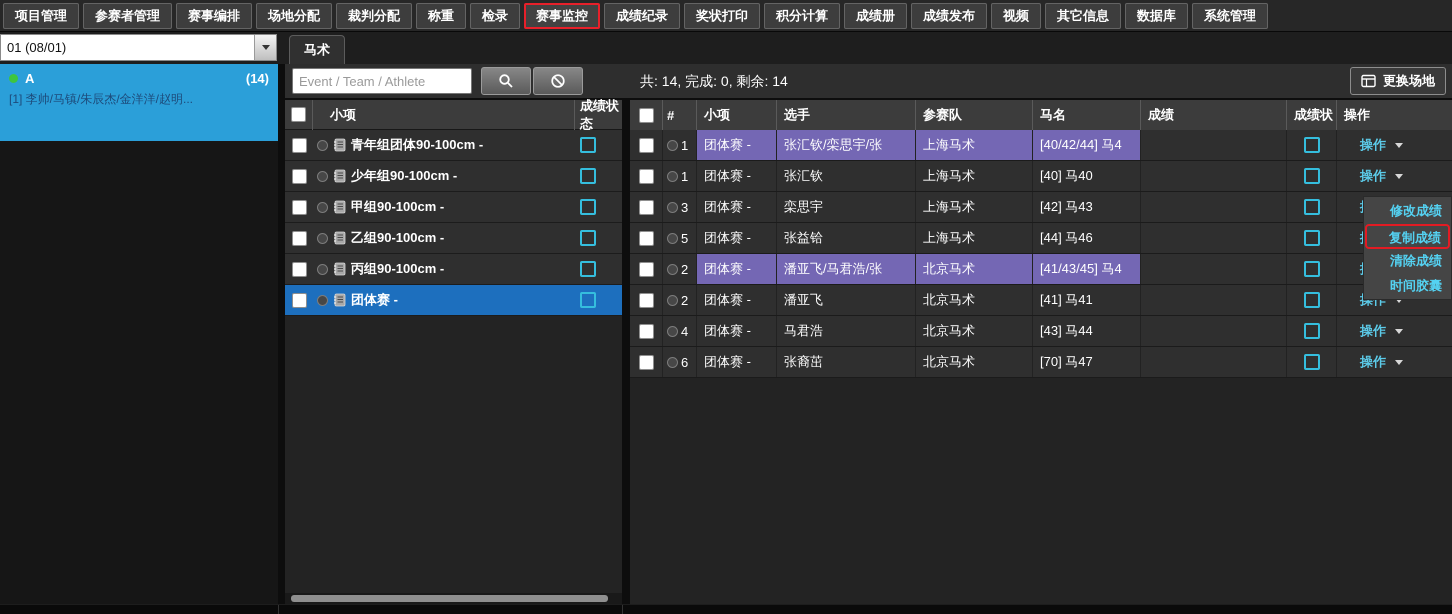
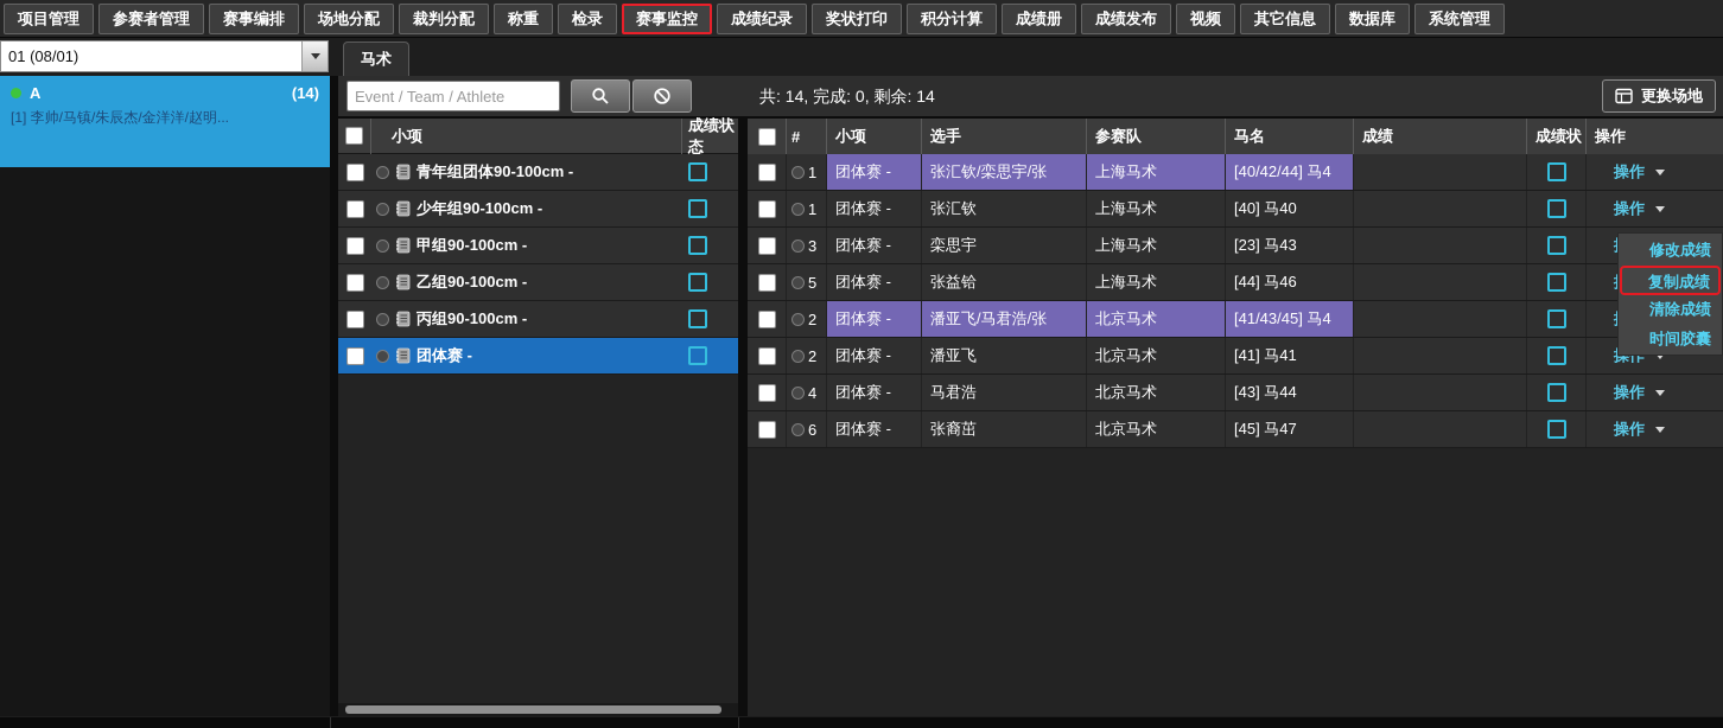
  项目管理
  参赛者管理
  赛事编排
  场地分配
  裁判分配
  称重
  检录
  赛事监控
  成绩纪录
  奖状打印
  积分计算
  成绩册
  成绩发布
  视频
  其它信息
  数据库
  系统管理
  01 (08/01)
  马术
  A
  (14)
  [1] 李帅/马镇/朱辰杰/金洋洋/赵明...
  Event / Team / Athlete
  共: 14, 完成: 0, 剩余: 14
  更换场地
  小项
  成绩状态
  青年组团体90-100cm -
  少年组90-100cm -
  甲组90-100cm -
  乙组90-100cm -
  丙组90-100cm -
  团体赛 -
  #
  小项
  选手
  参赛队
  马名
  成绩
  成绩状
  操作
  1
  团体赛 -
  张汇钦/栾思宇/张
  上海马术
  [40/42/44] 马4
  操作
  1
  团体赛 -
  张汇钦
  上海马术
  [40] 马40
  操作
  3
  团体赛 -
  栾思宇
  上海马术
- [42] 马43
+ [23] 马43
  5
  团体赛 -
  张益铪
  上海马术
  [44] 马46
  2
  团体赛 -
  潘亚飞/马君浩/张
  北京马术
  [41/43/45] 马4
  2
  团体赛 -
  潘亚飞
  北京马术
  [41] 马41
  4
  团体赛 -
  马君浩
  北京马术
  [43] 马44
  操作
  6
  团体赛 -
  张裔茁
  北京马术
- [70] 马47
+ [45] 马47
  操作
  修改成绩
  复制成绩
  清除成绩
  时间胶囊
